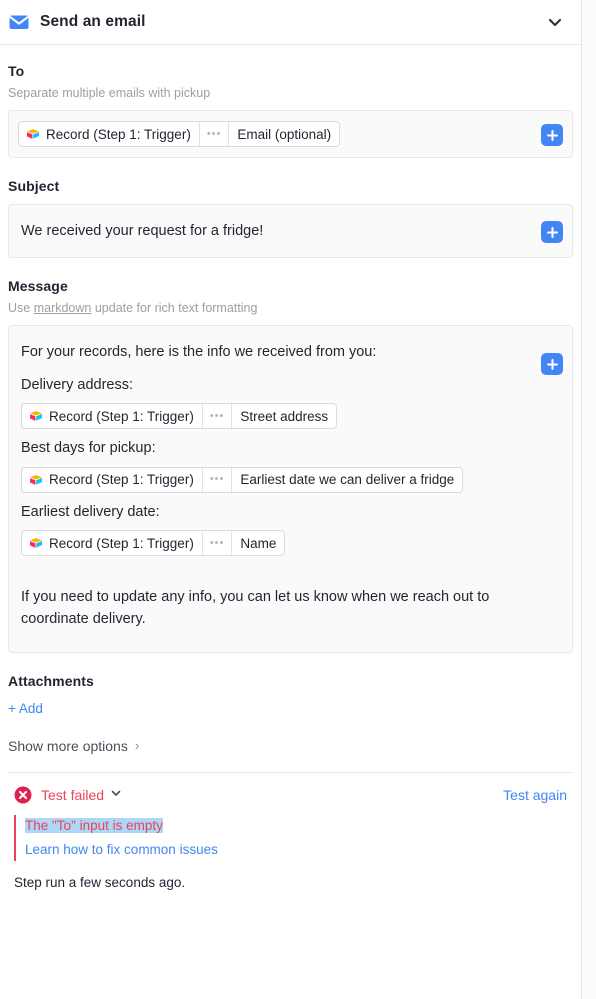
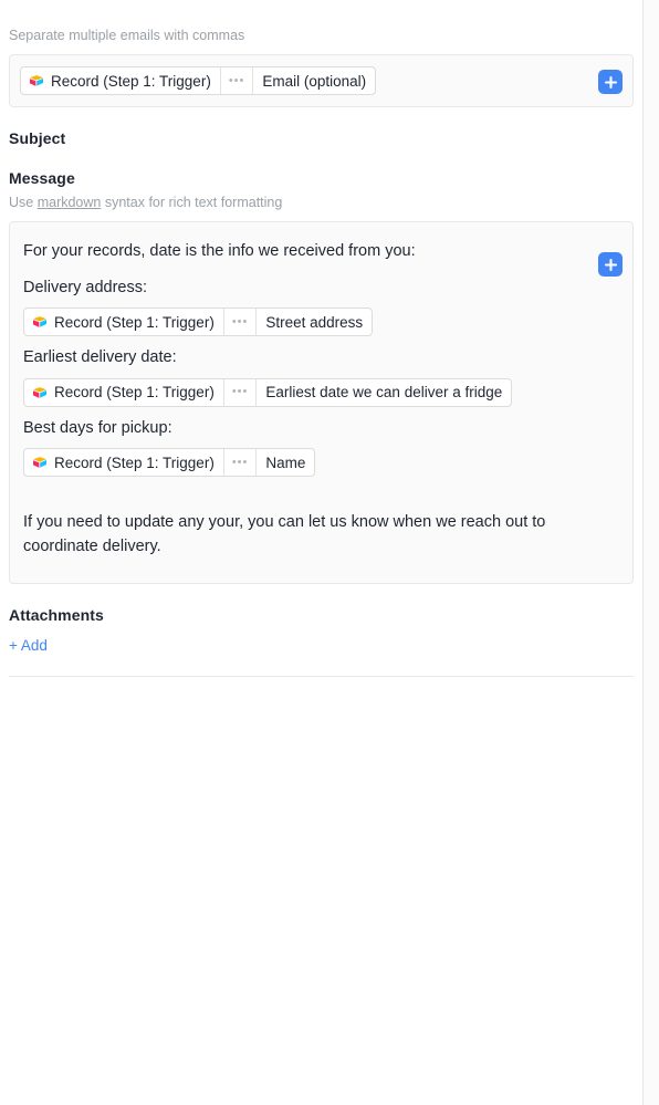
- Send an email
- To
- Separate multiple emails with pickup
+ Separate multiple emails with commas
  Record (Step 1: Trigger)
  •••
  Email (optional)
  Subject
- We received your request for a fridge!
  Message
- Use markdown update for rich text formatting
+ Use markdown syntax for rich text formatting
- For your records, here is the info we received from you:
+ For your records, date is the info we received from you:
  Delivery address:
  Record (Step 1: Trigger)
  •••
  Street address
- Best days for pickup:
+ Earliest delivery date:
  Record (Step 1: Trigger)
  •••
  Earliest date we can deliver a fridge
- Earliest delivery date:
+ Best days for pickup:
  Record (Step 1: Trigger)
  •••
  Name
- If you need to update any info, you can let us know when we reach out to coordinate delivery.
+ If you need to update any your, you can let us know when we reach out to coordinate delivery.
  Attachments
  + Add
- Show more options
- ›
- Test failed
- Test again
- The "To" input is empty
- Learn how to fix common issues
- Step run a few seconds ago.
